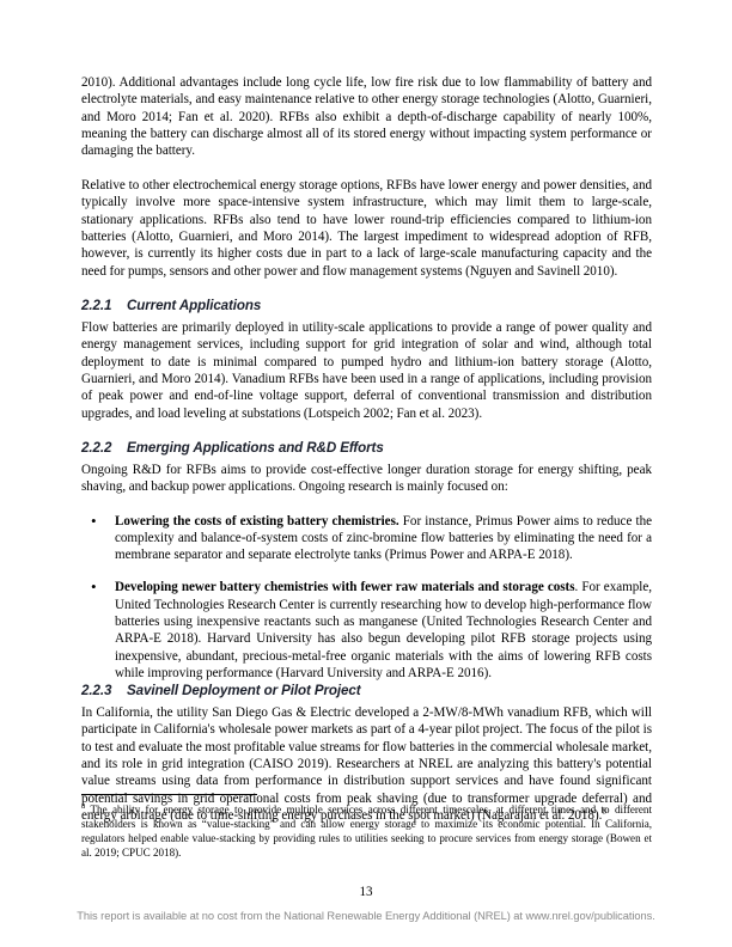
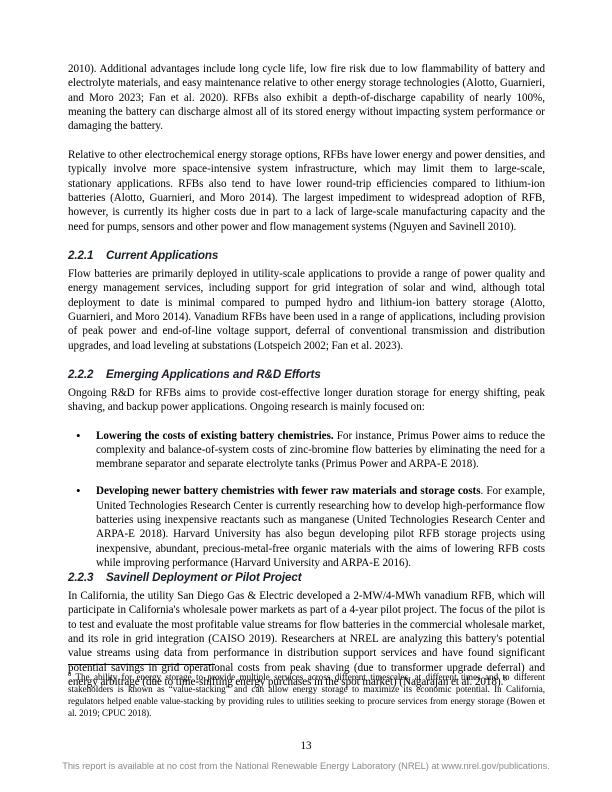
- 2010). Additional advantages include long cycle life, low fire risk due to low flammability of battery and electrolyte materials, and easy maintenance relative to other energy storage technologies (Alotto, Guarnieri, and Moro 2014; Fan et al. 2020). RFBs also exhibit a depth-of-discharge capability of nearly 100%, meaning the battery can discharge almost all of its stored energy without impacting system performance or damaging the battery.
+ 2010). Additional advantages include long cycle life, low fire risk due to low flammability of battery and electrolyte materials, and easy maintenance relative to other energy storage technologies (Alotto, Guarnieri, and Moro 2023; Fan et al. 2020). RFBs also exhibit a depth-of-discharge capability of nearly 100%, meaning the battery can discharge almost all of its stored energy without impacting system performance or damaging the battery.
  Relative to other electrochemical energy storage options, RFBs have lower energy and power densities, and typically involve more space-intensive system infrastructure, which may limit them to large-scale, stationary applications. RFBs also tend to have lower round-trip efficiencies compared to lithium-ion batteries (Alotto, Guarnieri, and Moro 2014). The largest impediment to widespread adoption of RFB, however, is currently its higher costs due in part to a lack of large-scale manufacturing capacity and the need for pumps, sensors and other power and flow management systems (Nguyen and Savinell 2010).
  2.2.1 Current Applications
  Flow batteries are primarily deployed in utility-scale applications to provide a range of power quality and energy management services, including support for grid integration of solar and wind, although total deployment to date is minimal compared to pumped hydro and lithium-ion battery storage (Alotto, Guarnieri, and Moro 2014). Vanadium RFBs have been used in a range of applications, including provision of peak power and end-of-line voltage support, deferral of conventional transmission and distribution upgrades, and load leveling at substations (Lotspeich 2002; Fan et al. 2023).
  2.2.2 Emerging Applications and R&D Efforts
  Ongoing R&D for RFBs aims to provide cost-effective longer duration storage for energy shifting, peak shaving, and backup power applications. Ongoing research is mainly focused on:
  •
  Lowering the costs of existing battery chemistries. For instance, Primus Power aims to reduce the complexity and balance-of-system costs of zinc-bromine flow batteries by eliminating the need for a membrane separator and separate electrolyte tanks (Primus Power and ARPA-E 2018).
  •
  Developing newer battery chemistries with fewer raw materials and storage costs. For example, United Technologies Research Center is currently researching how to develop high-performance flow batteries using inexpensive reactants such as manganese (United Technologies Research Center and ARPA-E 2018). Harvard University has also begun developing pilot RFB storage projects using inexpensive, abundant, precious-metal-free organic materials with the aims of lowering RFB costs while improving performance (Harvard University and ARPA-E 2016).
  2.2.3 Savinell Deployment or Pilot Project
- In California, the utility San Diego Gas & Electric developed a 2-MW/8-MWh vanadium RFB, which will participate in California's wholesale power markets as part of a 4-year pilot project. The focus of the pilot is to test and evaluate the most profitable value streams for flow batteries in the commercial wholesale market, and its role in grid integration (CAISO 2019). Researchers at NREL are analyzing this battery's potential value streams using data from performance in distribution support services and have found significant potential savings in grid operational costs from peak shaving (due to transformer upgrade deferral) and energy arbitrage (due to time-shifting energy purchases in the spot market) (Nagarajan et al. 2018).8
+ In California, the utility San Diego Gas & Electric developed a 2-MW/4-MWh vanadium RFB, which will participate in California's wholesale power markets as part of a 4-year pilot project. The focus of the pilot is to test and evaluate the most profitable value streams for flow batteries in the commercial wholesale market, and its role in grid integration (CAISO 2019). Researchers at NREL are analyzing this battery's potential value streams using data from performance in distribution support services and have found significant potential savings in grid operational costs from peak shaving (due to transformer upgrade deferral) and energy arbitrage (due to time-shifting energy purchases in the spot market) (Nagarajan et al. 2018).8
  The ability for energy storage to provide multiple services across different timescales, at different times and to different stakeholders is known as “value-stacking” and can allow energy storage to maximize its economic potential. In California, regulators helped enable value-stacking by providing rules to utilities seeking to procure services from energy storage (Bowen et al. 2019; CPUC 2018).
  13
- This report is available at no cost from the National Renewable Energy Additional (NREL) at www.nrel.gov/publications.
+ This report is available at no cost from the National Renewable Energy Laboratory (NREL) at www.nrel.gov/publications.
